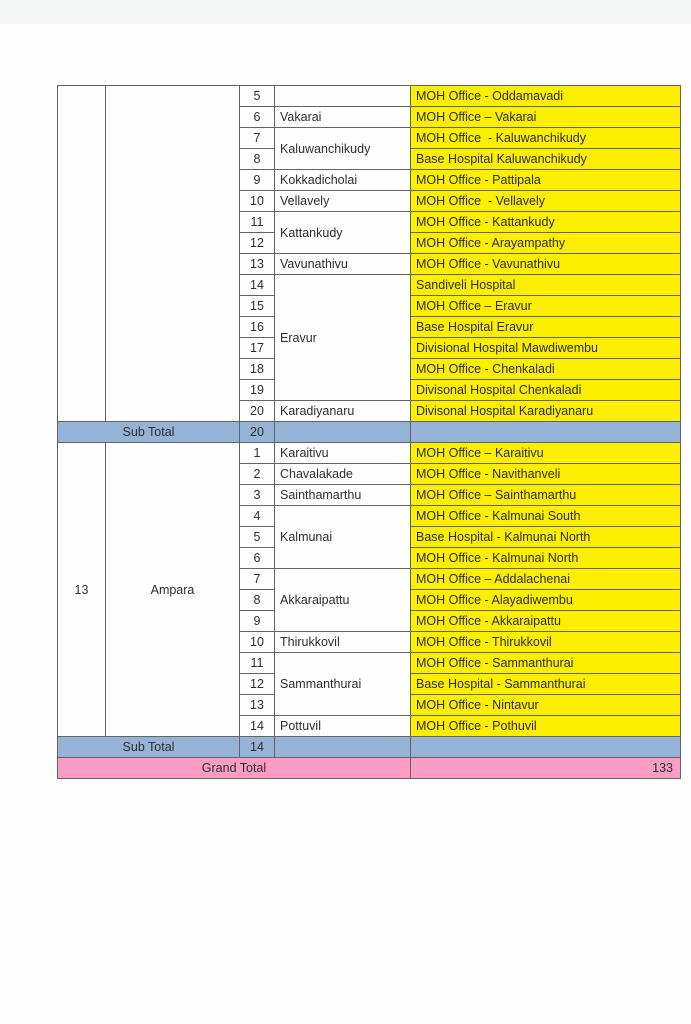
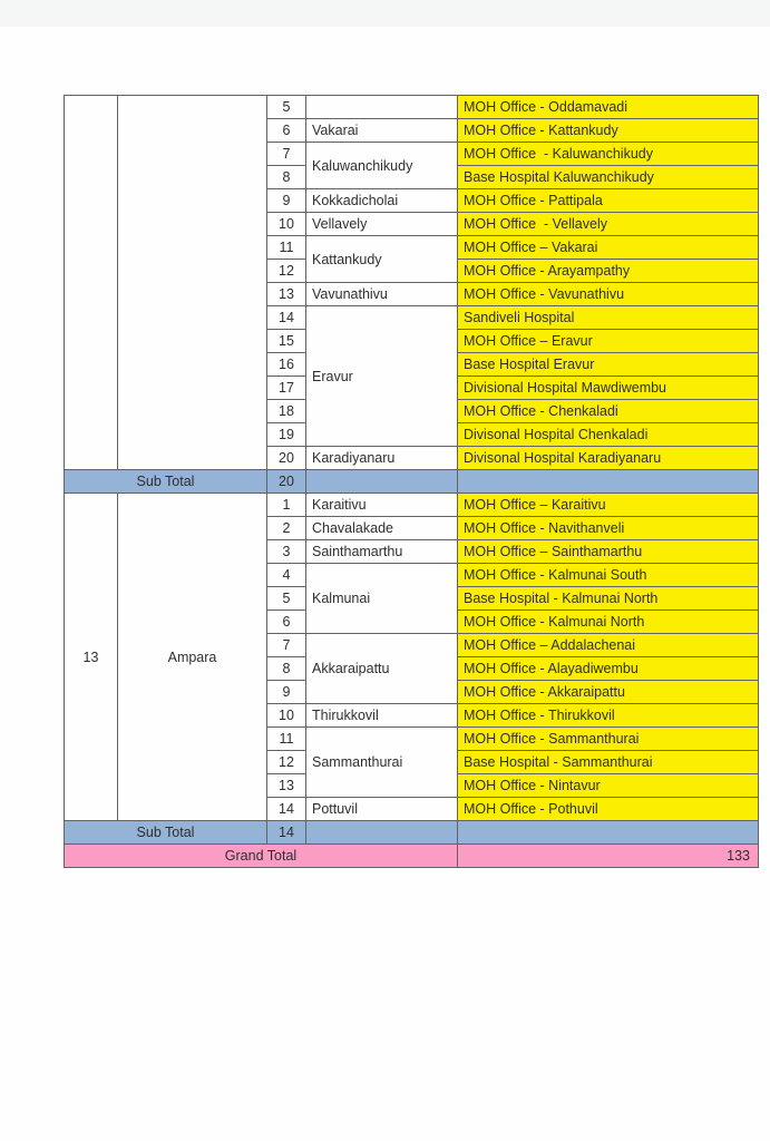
  		5		MOH Office - Oddamavadi
- 6	Vakarai	MOH Office – Vakarai
+ 6	Vakarai	MOH Office - Kattankudy
  7	Kaluwanchikudy	MOH Office - Kaluwanchikudy
  8	Base Hospital Kaluwanchikudy
  9	Kokkadicholai	MOH Office - Pattipala
  10	Vellavely	MOH Office - Vellavely
- 11	Kattankudy	MOH Office - Kattankudy
+ 11	Kattankudy	MOH Office – Vakarai
  12	MOH Office - Arayampathy
  13	Vavunathivu	MOH Office - Vavunathivu
  14	Eravur	Sandiveli Hospital
  15	MOH Office – Eravur
  16	Base Hospital Eravur
  17	Divisional Hospital Mawdiwembu
  18	MOH Office - Chenkaladi
  19	Divisonal Hospital Chenkaladi
  20	Karadiyanaru	Divisonal Hospital Karadiyanaru
  Sub Total	20
  13	Ampara	1	Karaitivu	MOH Office – Karaitivu
  2	Chavalakade	MOH Office - Navithanveli
  3	Sainthamarthu	MOH Office – Sainthamarthu
  4	Kalmunai	MOH Office - Kalmunai South
  5	Base Hospital - Kalmunai North
  6	MOH Office - Kalmunai North
  7	Akkaraipattu	MOH Office – Addalachenai
  8	MOH Office - Alayadiwembu
  9	MOH Office - Akkaraipattu
  10	Thirukkovil	MOH Office - Thirukkovil
  11	Sammanthurai	MOH Office - Sammanthurai
  12	Base Hospital - Sammanthurai
  13	MOH Office - Nintavur
  14	Pottuvil	MOH Office - Pothuvil
  Sub Total	14
  Grand Total	133
